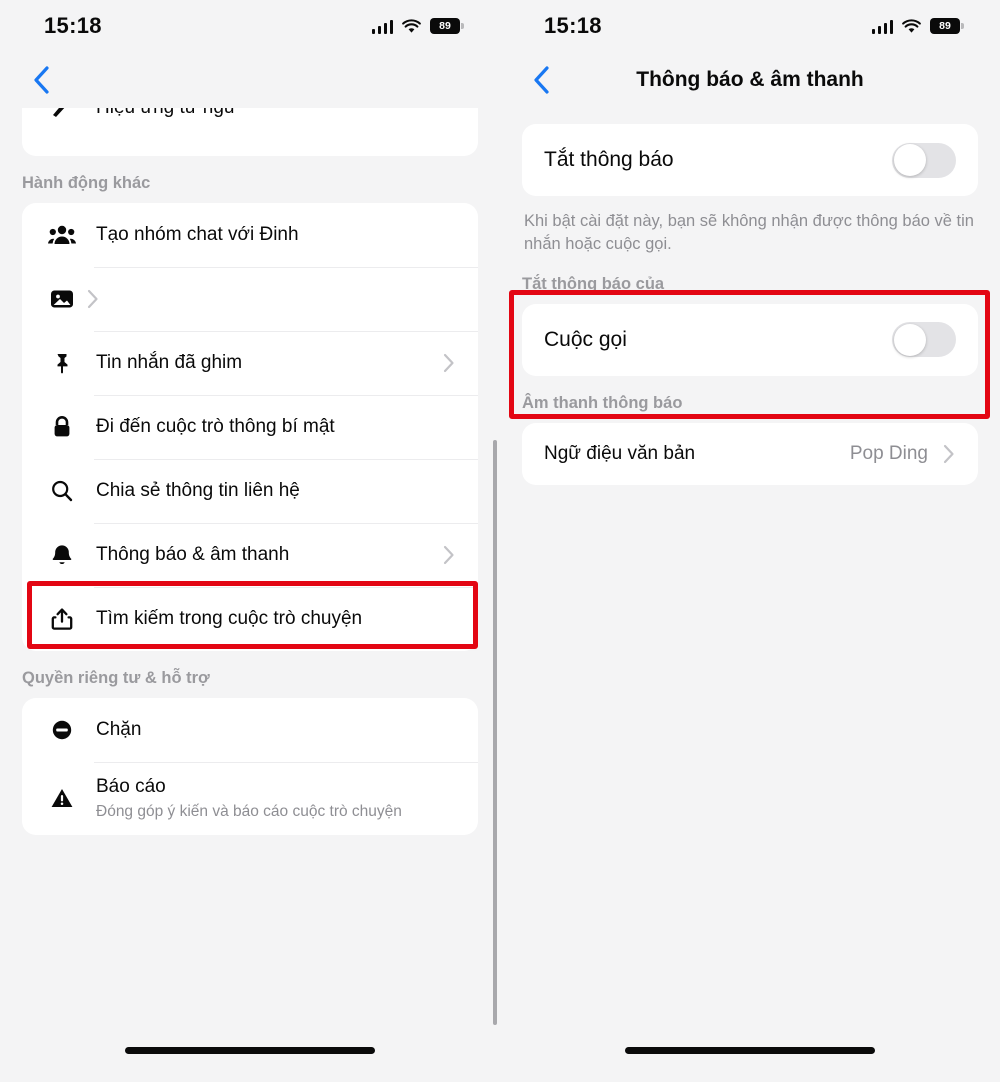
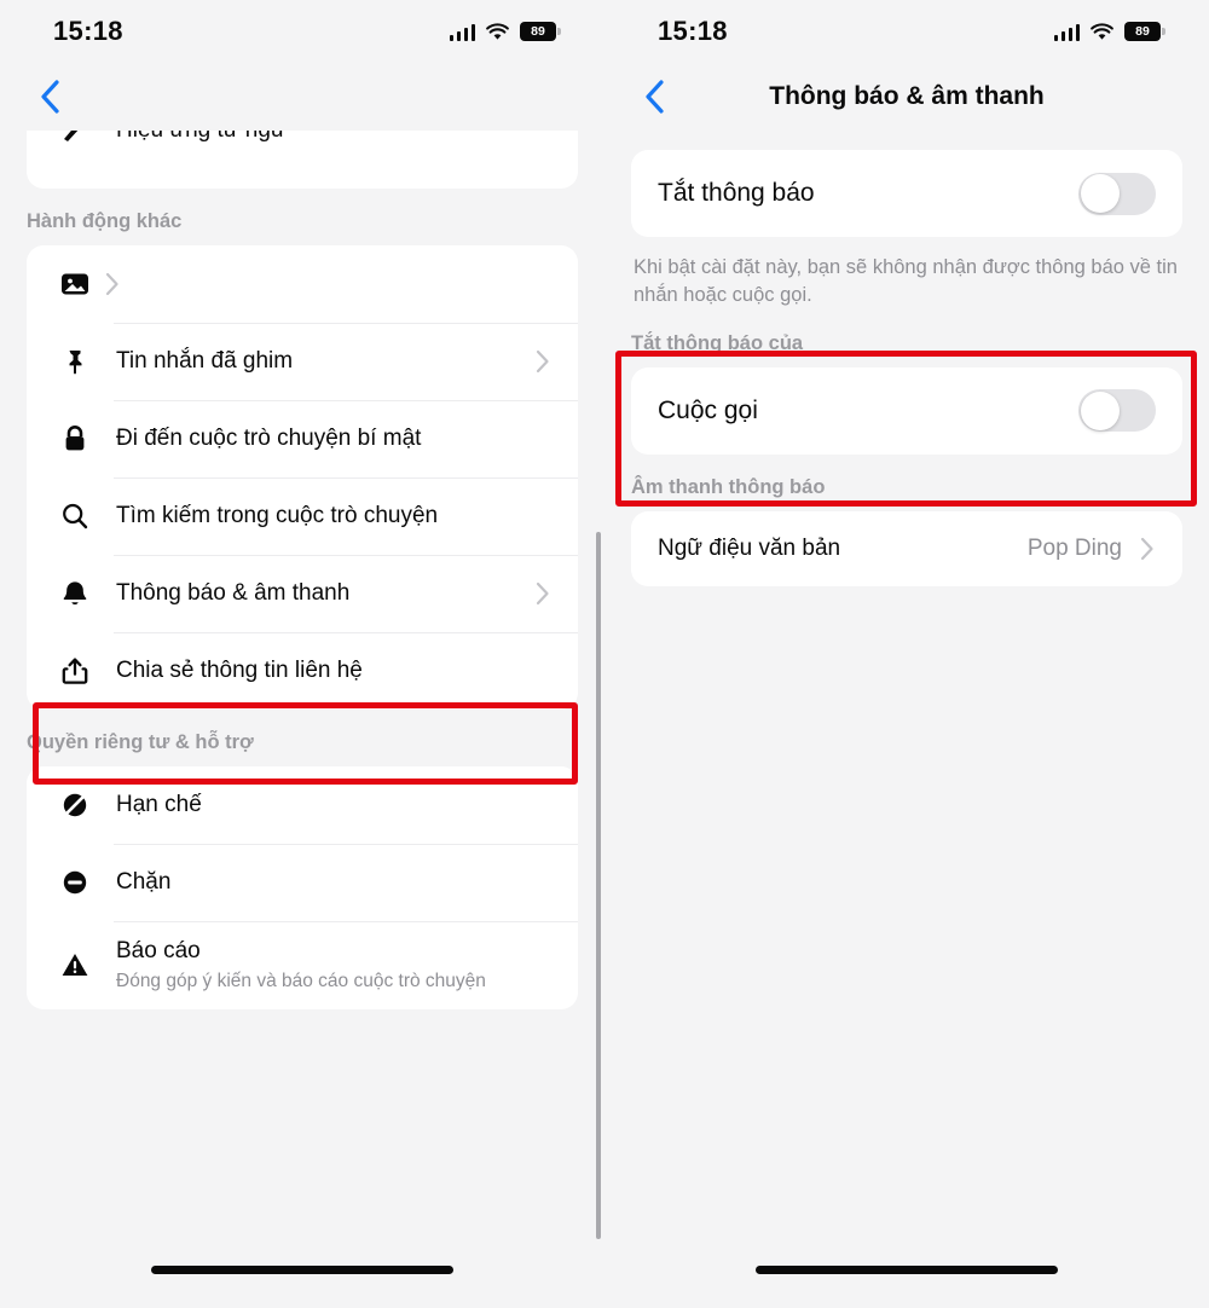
  15:18
  89
  Hiệu ứng từ ngữ
  Hành động khác
- Tạo nhóm chat với Đinh
  Tin nhắn đã ghim
- Đi đến cuộc trò thông bí mật
+ Đi đến cuộc trò chuyện bí mật
- Chia sẻ thông tin liên hệ
+ Tìm kiếm trong cuộc trò chuyện
  Thông báo & âm thanh
- Tìm kiếm trong cuộc trò chuyện
+ Chia sẻ thông tin liên hệ
  Quyền riêng tư & hỗ trợ
+ Hạn chế
  Chặn
  Báo cáo
  Đóng góp ý kiến và báo cáo cuộc trò chuyện
  15:18
  89
  Thông báo & âm thanh
  Tắt thông báo
  Khi bật cài đặt này, bạn sẽ không nhận được thông báo về tin nhắn hoặc cuộc gọi.
  Tắt thông báo của
  Cuộc gọi
  Âm thanh thông báo
  Ngữ điệu văn bản
  Pop Ding
